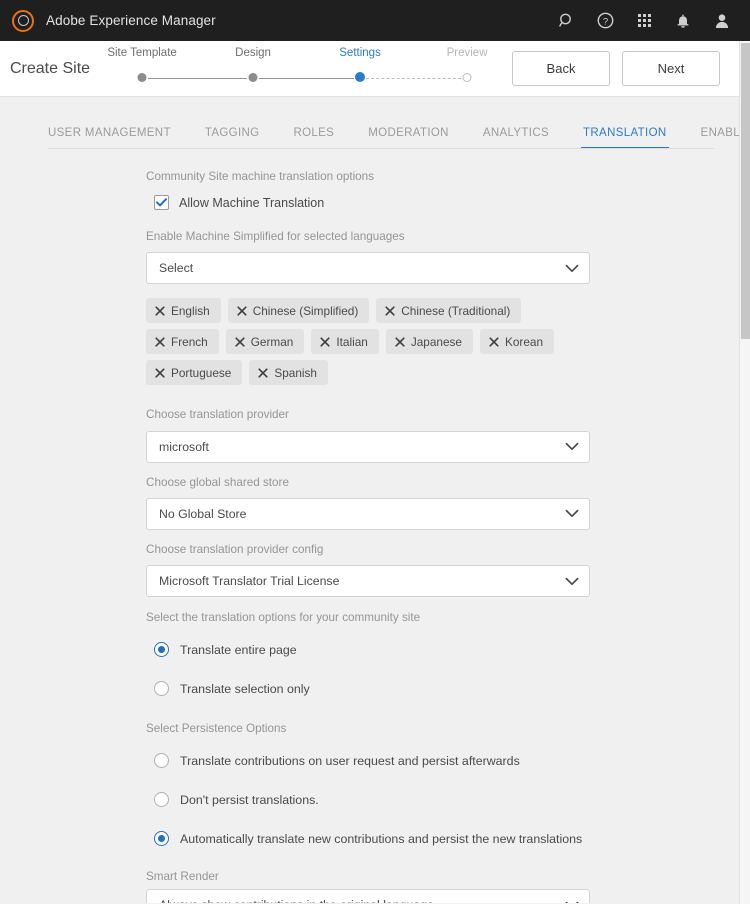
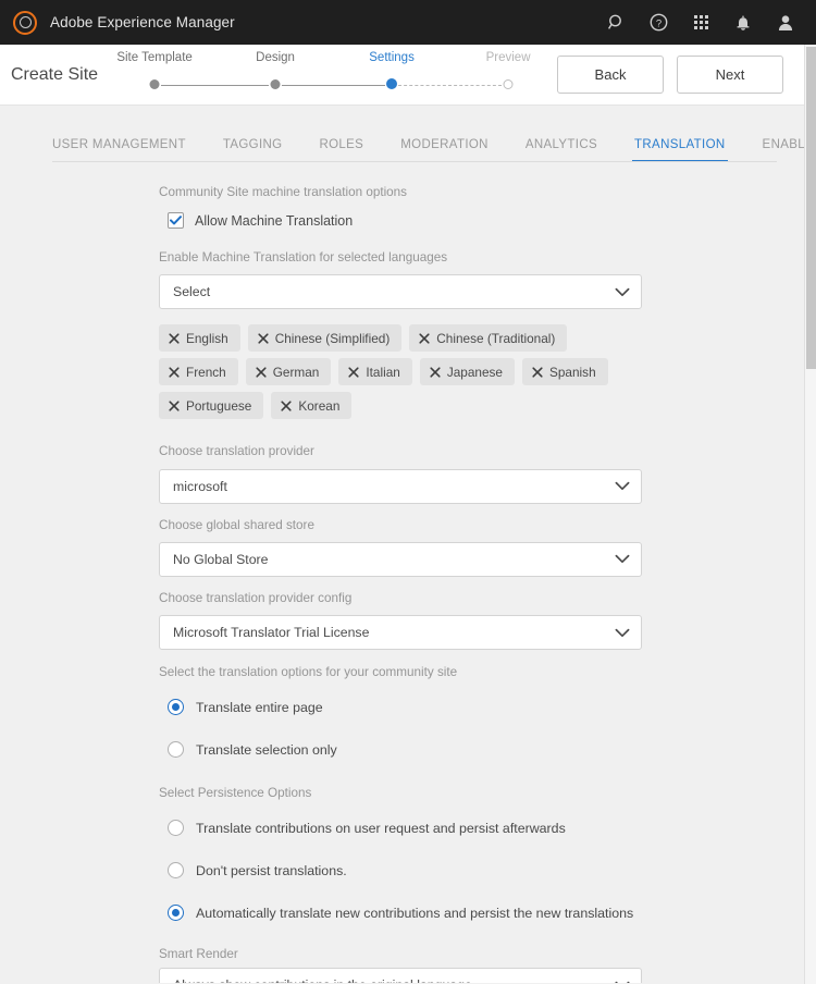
  Adobe Experience Manager
  ?
  Create Site
  Site Template
  Design
  Settings
  Preview
  Back
  Next
  USER MANAGEMENT
  TAGGING
  ROLES
  MODERATION
  ANALYTICS
  TRANSLATION
  Community Site machine translation options
  Allow Machine Translation
- Enable Machine Simplified for selected languages
+ Enable Machine Translation for selected languages
  Select
  English
  Chinese (Simplified)
  Chinese (Traditional)
  French
  German
  Italian
  Japanese
- Korean
+ Spanish
  Portuguese
- Spanish
+ Korean
  Choose translation provider
  microsoft
  Choose global shared store
  No Global Store
  Choose translation provider config
  Microsoft Translator Trial License
  Select the translation options for your community site
  Translate entire page
  Translate selection only
  Select Persistence Options
  Translate contributions on user request and persist afterwards
  Don't persist translations.
  Automatically translate new contributions and persist the new translations
  Smart Render
